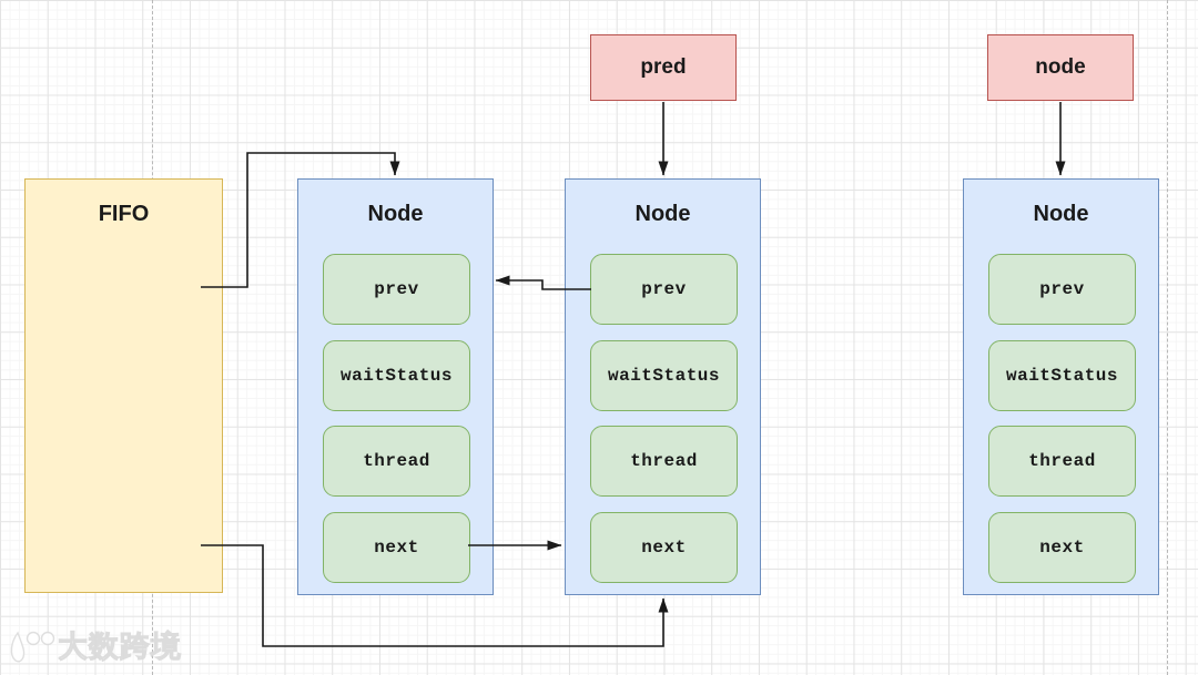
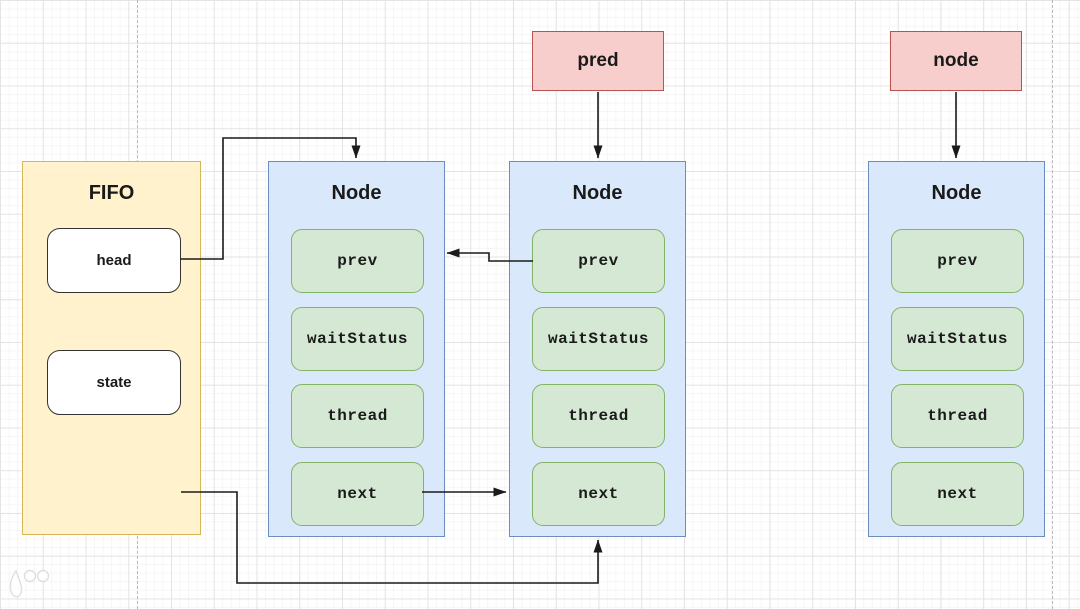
  pred
  node
  FIFO
+ head
+ state
  Node
  prev
  waitStatus
  thread
  next
  Node
  prev
  waitStatus
  thread
  next
  Node
  prev
  waitStatus
  thread
  next
- 大数跨境
